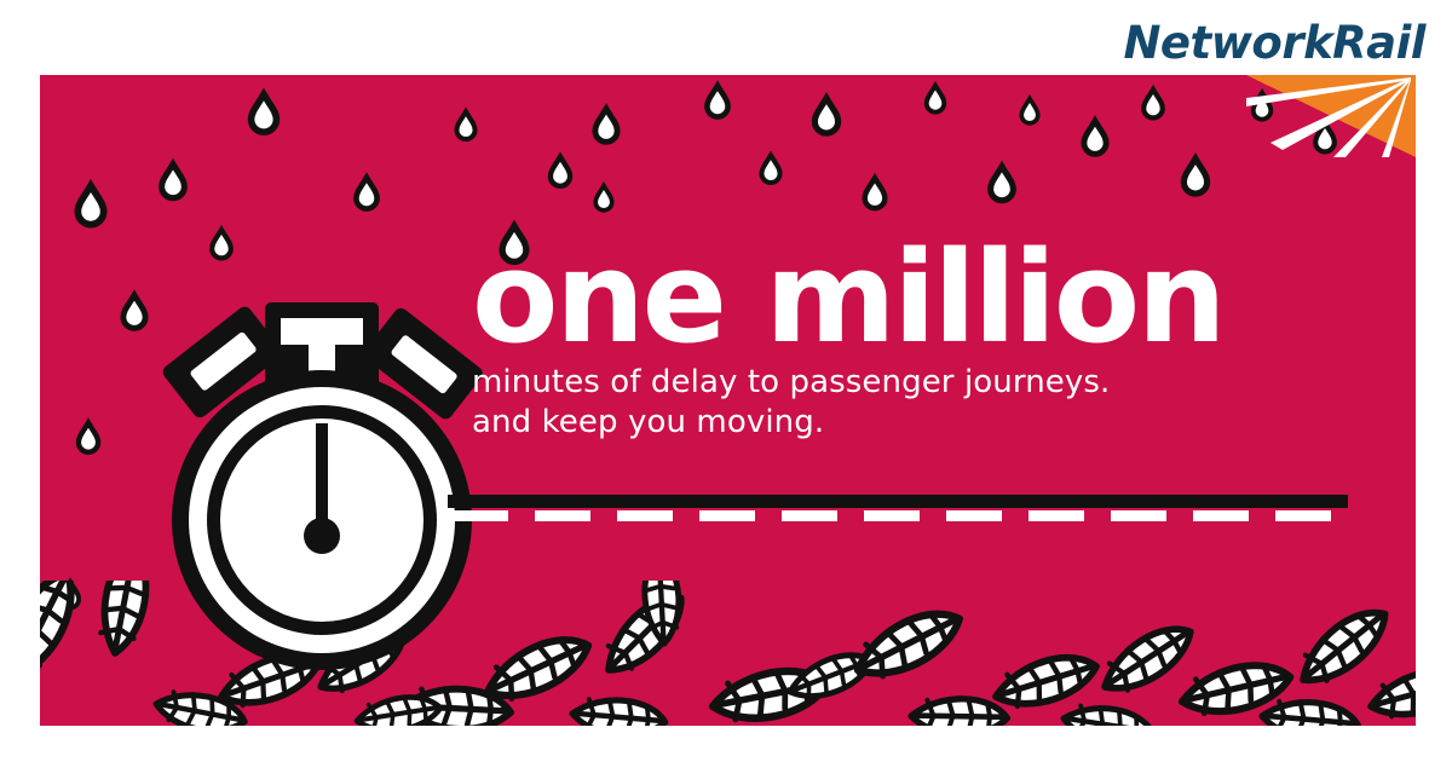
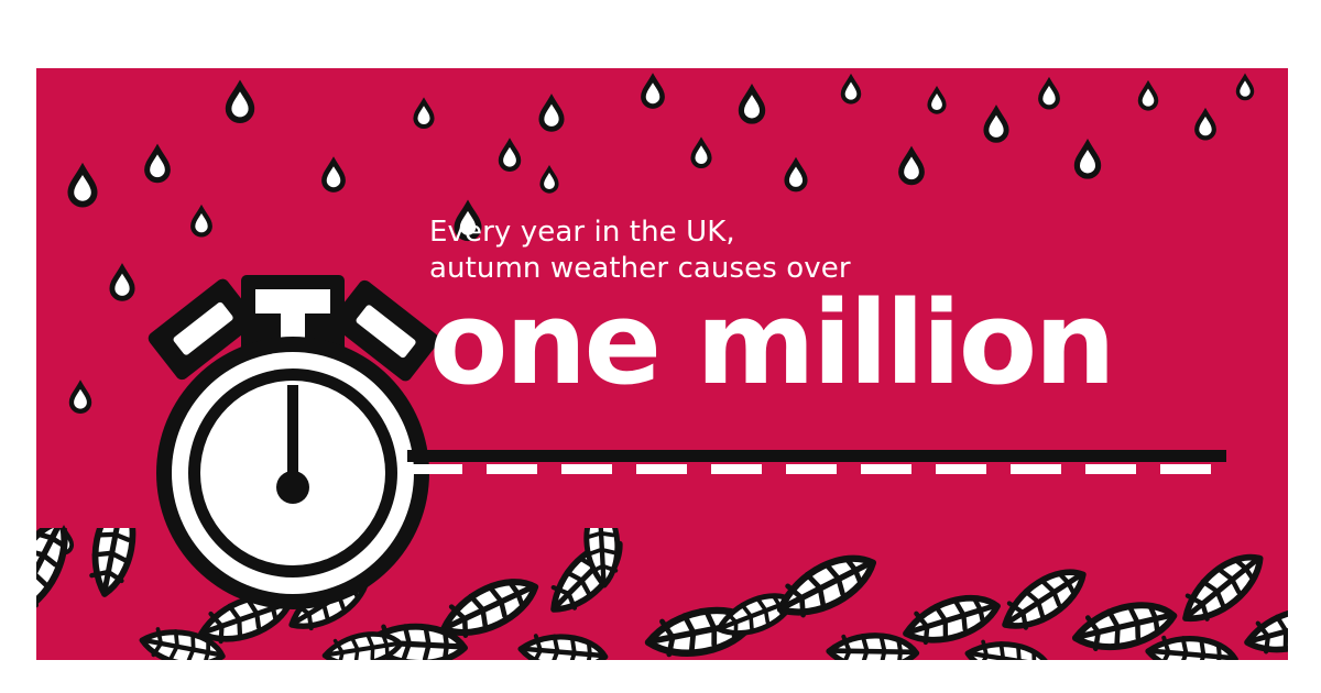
+ Every year in the UK,
+ autumn weather causes over
  one million
- minutes of delay to passenger journeys.
- and keep you moving.
- NetworkRail
